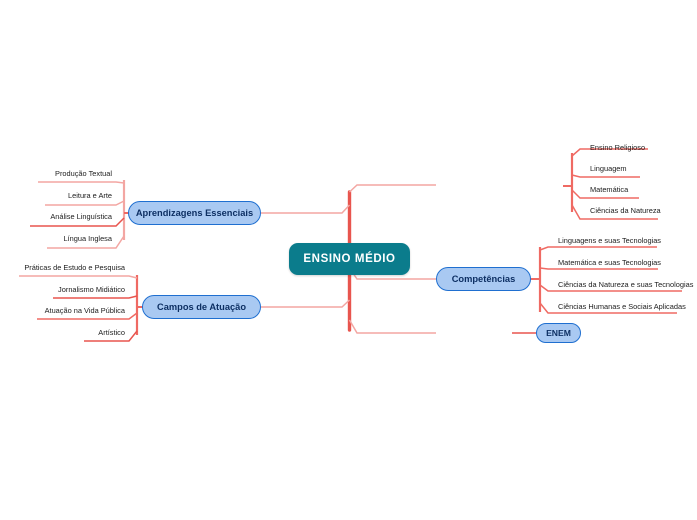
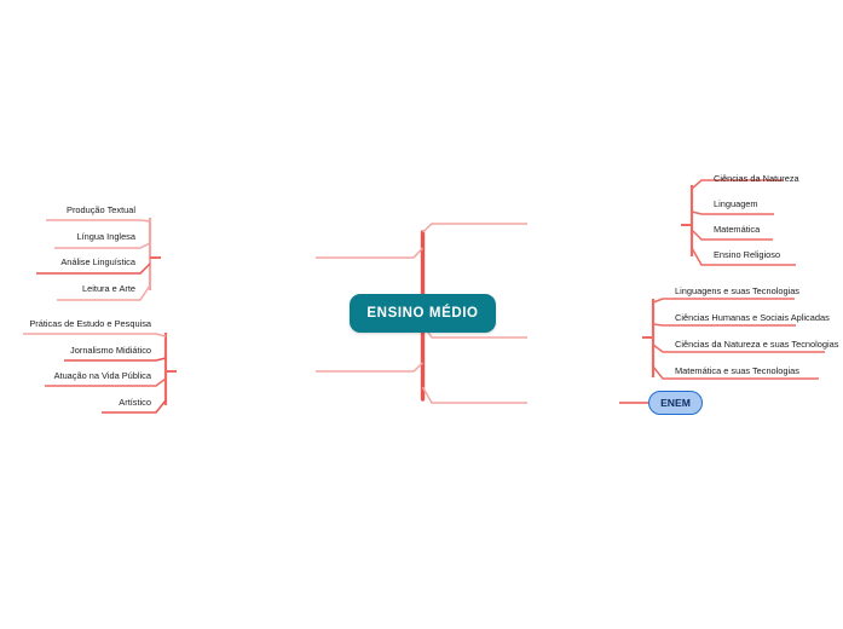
  ENSINO MÉDIO
- Aprendizagens Essenciais
- Campos de Atuação
- Competências
  ENEM
- Ensino Religioso
+ Ciências da Natureza
  Linguagem
  Matemática
- Ciências da Natureza
+ Ensino Religioso
  Linguagens e suas Tecnologias
- Matemática e suas Tecnologias
+ Ciências Humanas e Sociais Aplicadas
  Ciências da Natureza e suas Tecnologias
- Ciências Humanas e Sociais Aplicadas
+ Matemática e suas Tecnologias
  Produção Textual
- Leitura e Arte
+ Língua Inglesa
  Análise Linguística
- Língua Inglesa
+ Leitura e Arte
  Práticas de Estudo e Pesquisa
  Jornalismo Midiático
  Atuação na Vida Pública
  Artístico
